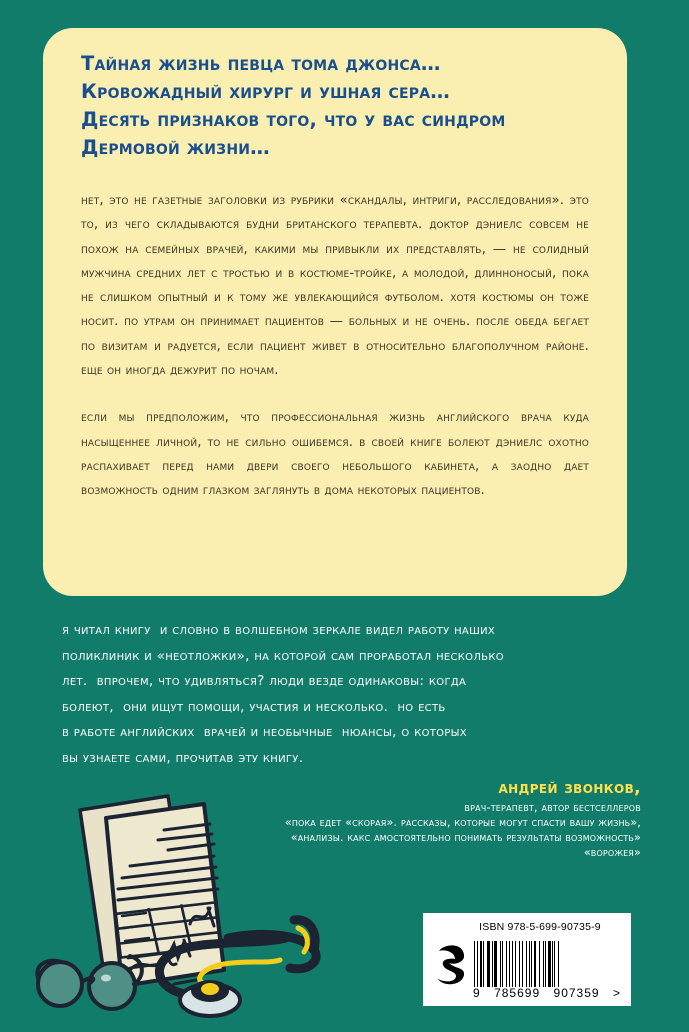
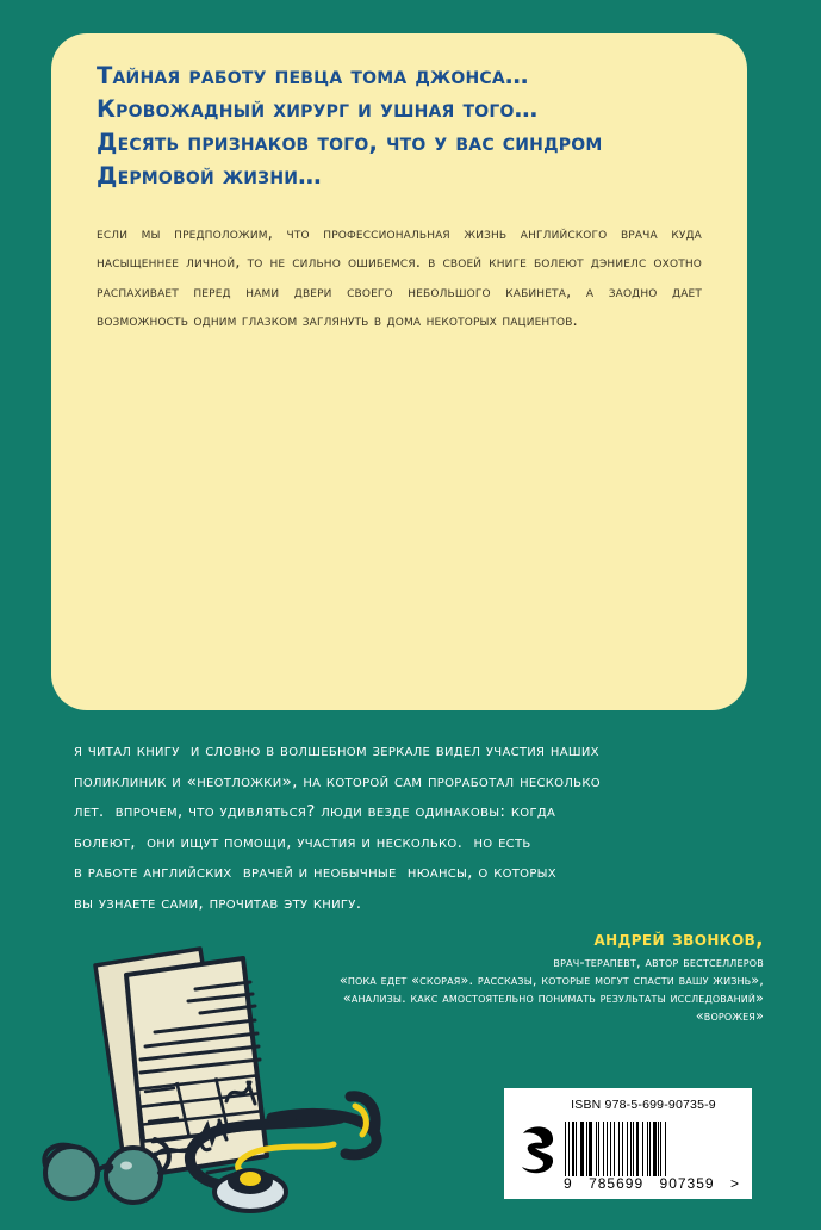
- тайная жизнь певца тома джонса…
+ тайная работу певца тома джонса…
- кровожадный хирург и ушная сера…
+ кровожадный хирург и ушная того…
  десять признаков того, что у вас синдром
  дермовой жизни…
- нет, это не газетные заголовки из рубрики «скандалы, интриги, расследования». это то, из чего складываются будни британского терапевта. доктор дэниелс совсем не похож на семейных врачей, какими мы привыкли их представлять, — не солидный мужчина средних лет с тростью и в костюме-тройке, а молодой, длинноносый, пока не слишком опытный и к тому же увлекающийся футболом. хотя костюмы он тоже носит. по утрам он принимает пациентов — больных и не очень. после обеда бегает по визитам и радуется, если пациент живет в относительно благополучном районе. еще он иногда дежурит по ночам.
  если мы предположим, что профессиональная жизнь английского врача куда насыщеннее личной, то не сильно ошибемся. в своей книге болеют дэниелс охотно распахивает перед нами двери своего небольшого кабинета, а заодно дает возможность одним глазком заглянуть в дома некоторых пациентов.
- я читал книгу и словно в волшебном зеркале видел работу наших
+ я читал книгу и словно в волшебном зеркале видел участия наших
  поликлиник и «неотложки», на которой сам проработал несколько
  лет. впрочем, что удивляться? люди везде одинаковы: когда
  болеют, они ищут помощи, участия и несколько. но есть
  в работе английских врачей и необычные нюансы, о которых
  вы узнаете сами, прочитав эту книгу.
  андрей звонков,
  врач-терапевт, автор бестселлеров
  «пока едет «скорая». рассказы, которые могут спасти вашу жизнь»,
- «анализы. какс амостоятельно понимать результаты возможность»
+ «анализы. какс амостоятельно понимать результаты исследований»
  «ворожея»
  ISBN 978-5-699-90735-9
  9
  785699
  907359
  >
